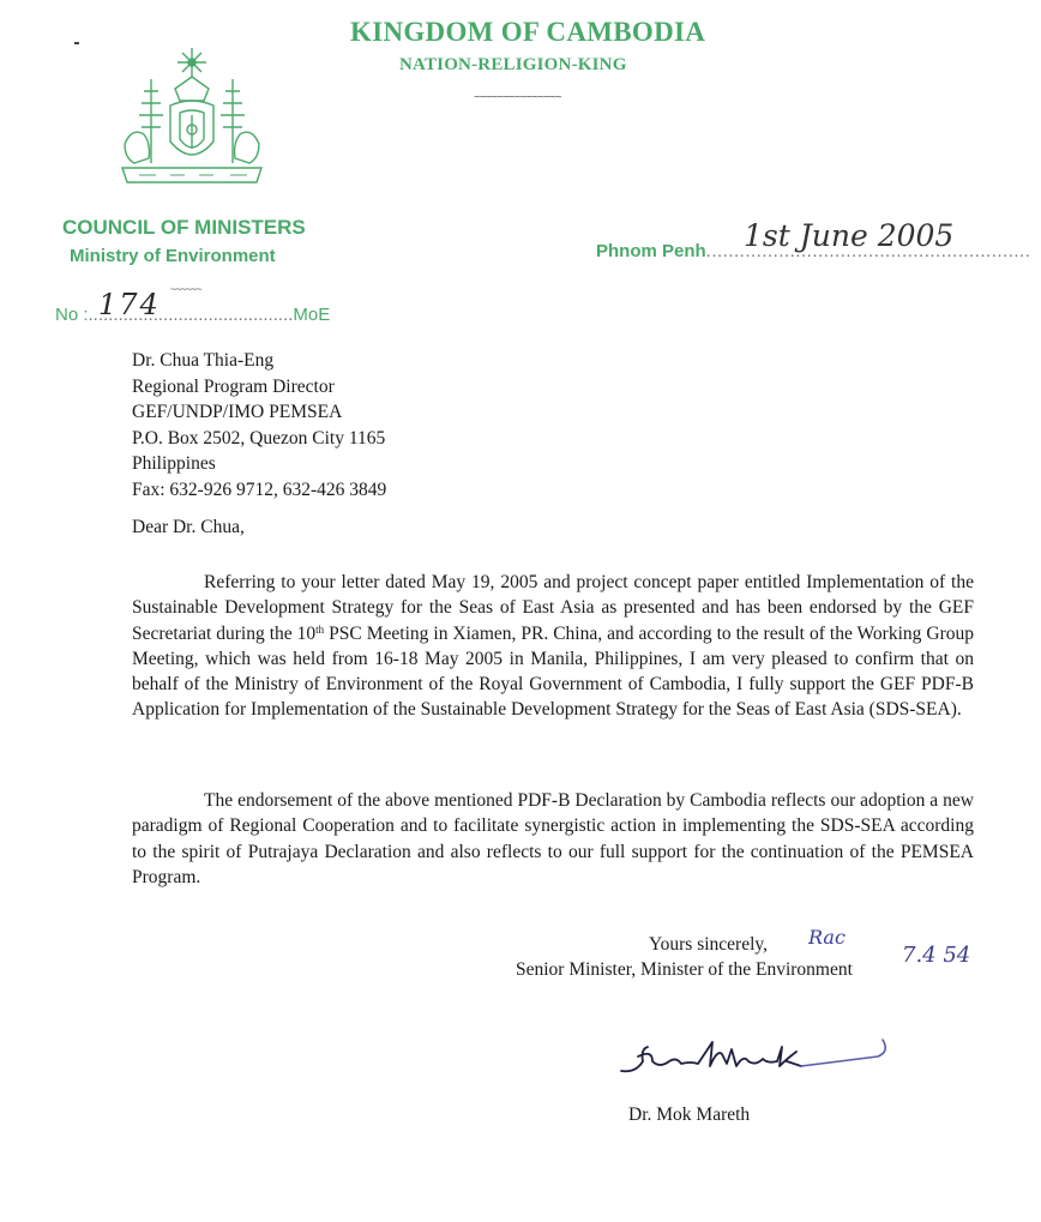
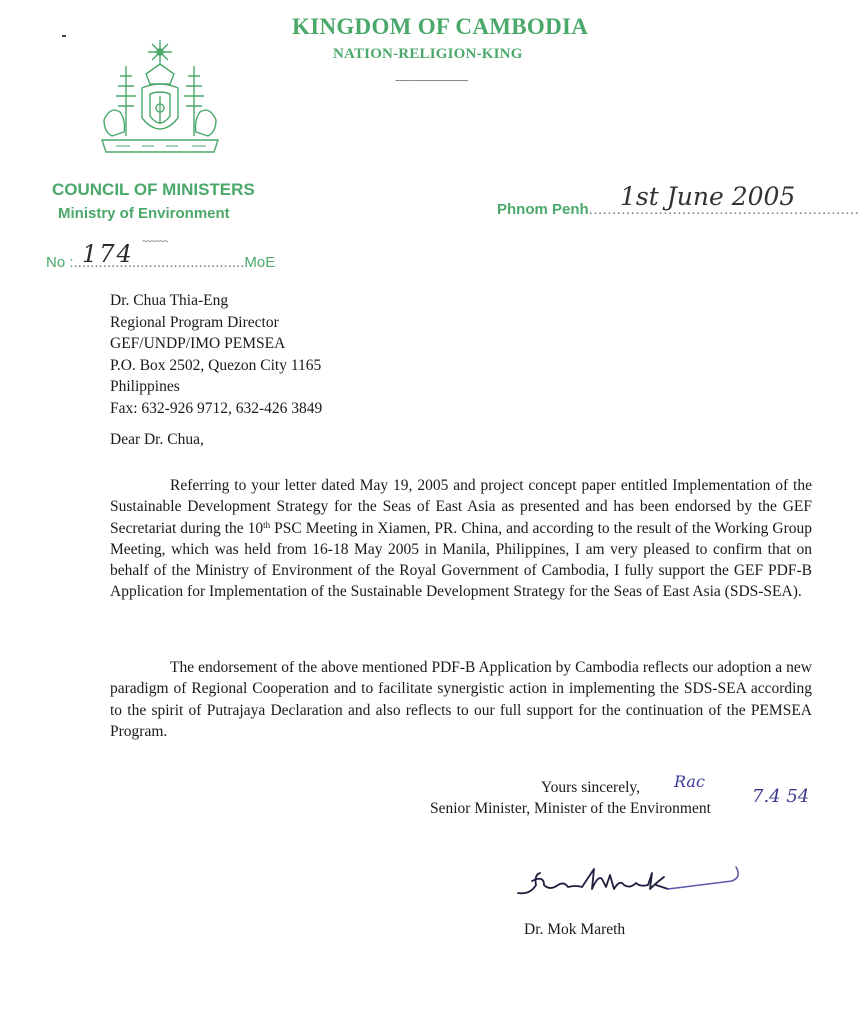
  KINGDOM OF CAMBODIA
  NATION-RELIGION-KING
  ~~~~~~~~~~~~~~~
  COUNCIL OF MINISTERS
  Ministry of Environment
  ~~~~~~
  No :.........................................MoE
  174
  Phnom Penh..........................................................
  1st June 2005
  Dr. Chua Thia-Eng
  Regional Program Director
  GEF/UNDP/IMO PEMSEA
  P.O. Box 2502, Quezon City 1165
  Philippines
  Fax: 632-926 9712, 632-426 3849
  Dear Dr. Chua,
  Referring to your letter dated May 19, 2005 and project concept paper entitled Implementation of the Sustainable Development Strategy for the Seas of East Asia as presented and has been endorsed by the GEF Secretariat during the 10th PSC Meeting in Xiamen, PR. China, and according to the result of the Working Group Meeting, which was held from 16-18 May 2005 in Manila, Philippines, I am very pleased to confirm that on behalf of the Ministry of Environment of the Royal Government of Cambodia, I fully support the GEF PDF-B Application for Implementation of the Sustainable Development Strategy for the Seas of East Asia (SDS-SEA).
- The endorsement of the above mentioned PDF-B Declaration by Cambodia reflects our adoption a new paradigm of Regional Cooperation and to facilitate synergistic action in implementing the SDS-SEA according to the spirit of Putrajaya Declaration and also reflects to our full support for the continuation of the PEMSEA Program.
+ The endorsement of the above mentioned PDF-B Application by Cambodia reflects our adoption a new paradigm of Regional Cooperation and to facilitate synergistic action in implementing the SDS-SEA according to the spirit of Putrajaya Declaration and also reflects to our full support for the continuation of the PEMSEA Program.
  Yours sincerely,
  Rac
  Senior Minister, Minister of the Environment
  7.4 54
  Dr. Mok Mareth
